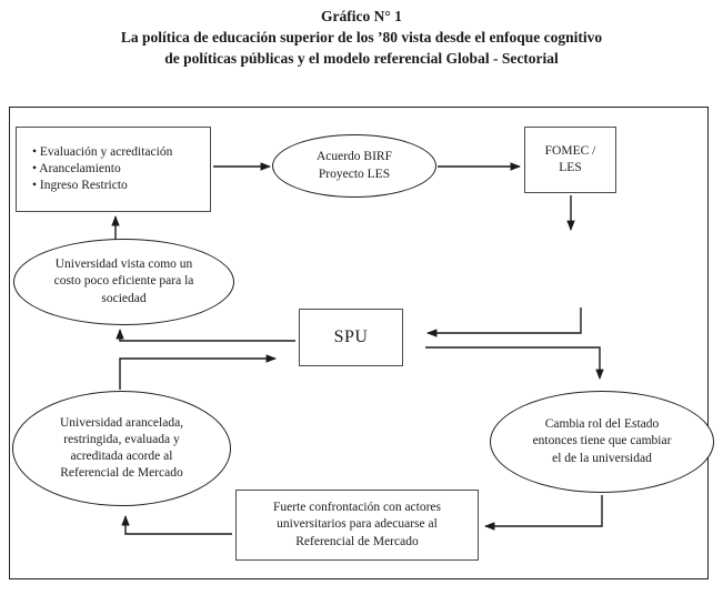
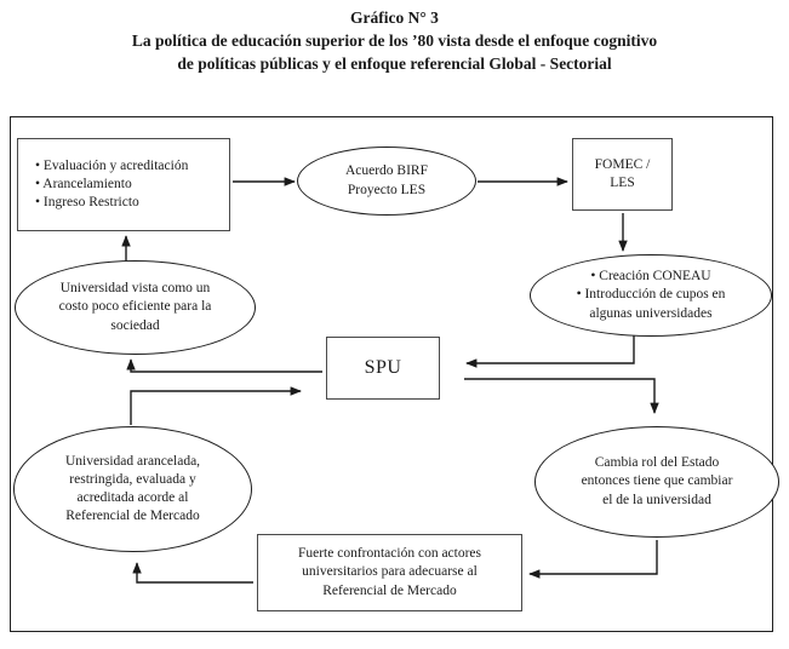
- Gráfico N° 1
+ Gráfico N° 3
  La política de educación superior de los ’80 vista desde el enfoque cognitivo
- de políticas públicas y el modelo referencial Global - Sectorial
+ de políticas públicas y el enfoque referencial Global - Sectorial
  • Evaluación y acreditación
  • Arancelamiento
  • Ingreso Restricto
  Acuerdo BIRF
  Proyecto LES
  FOMEC /
  LES
+ • Creación CONEAU
+ • Introducción de cupos en
+ algunas universidades
  Universidad vista como un
  costo poco eficiente para la
  sociedad
  SPU
  Cambia rol del Estado
  entonces tiene que cambiar
  el de la universidad
  Universidad arancelada,
  restringida, evaluada y
  acreditada acorde al
  Referencial de Mercado
  Fuerte confrontación con actores
  universitarios para adecuarse al
  Referencial de Mercado
